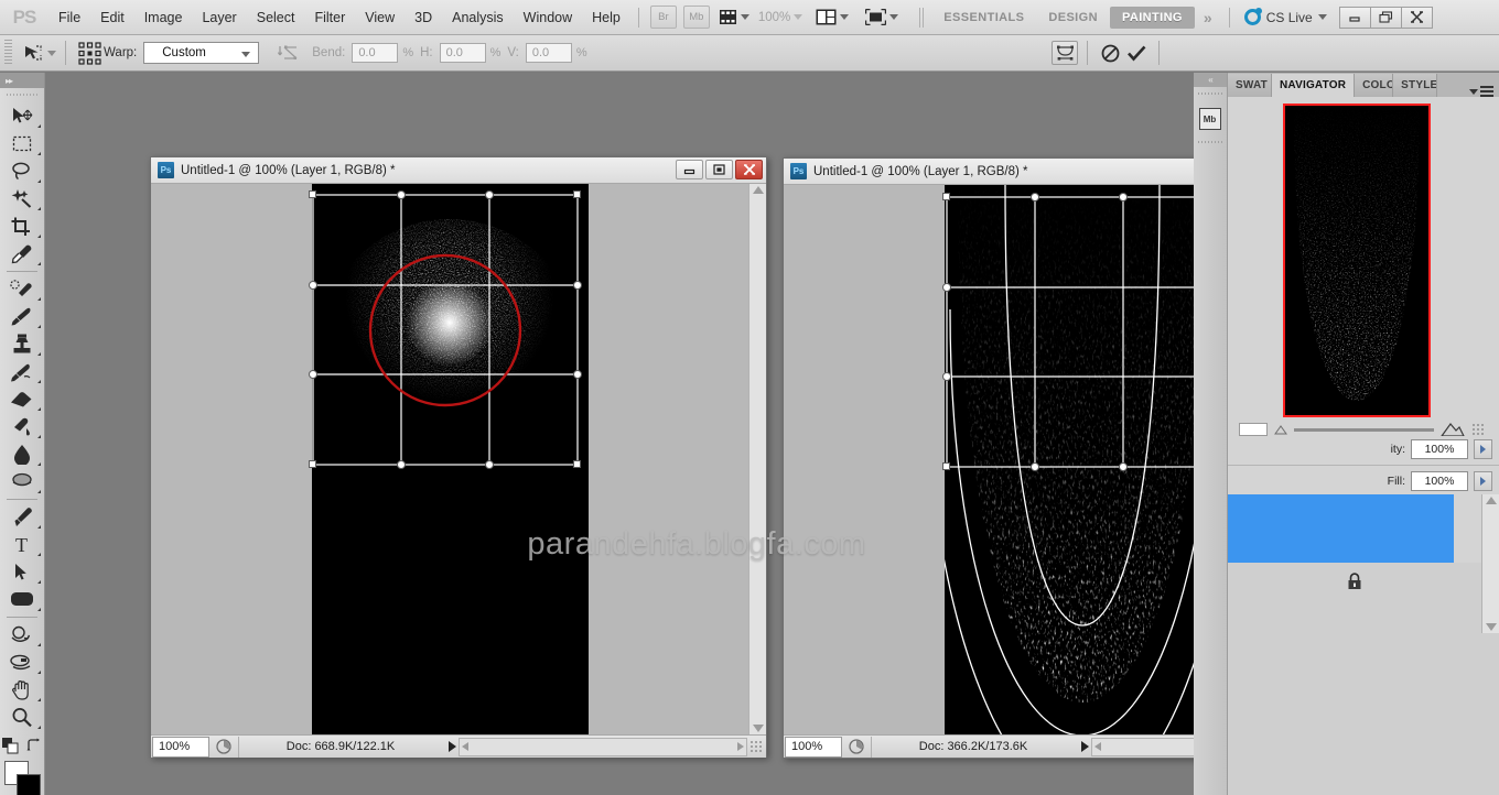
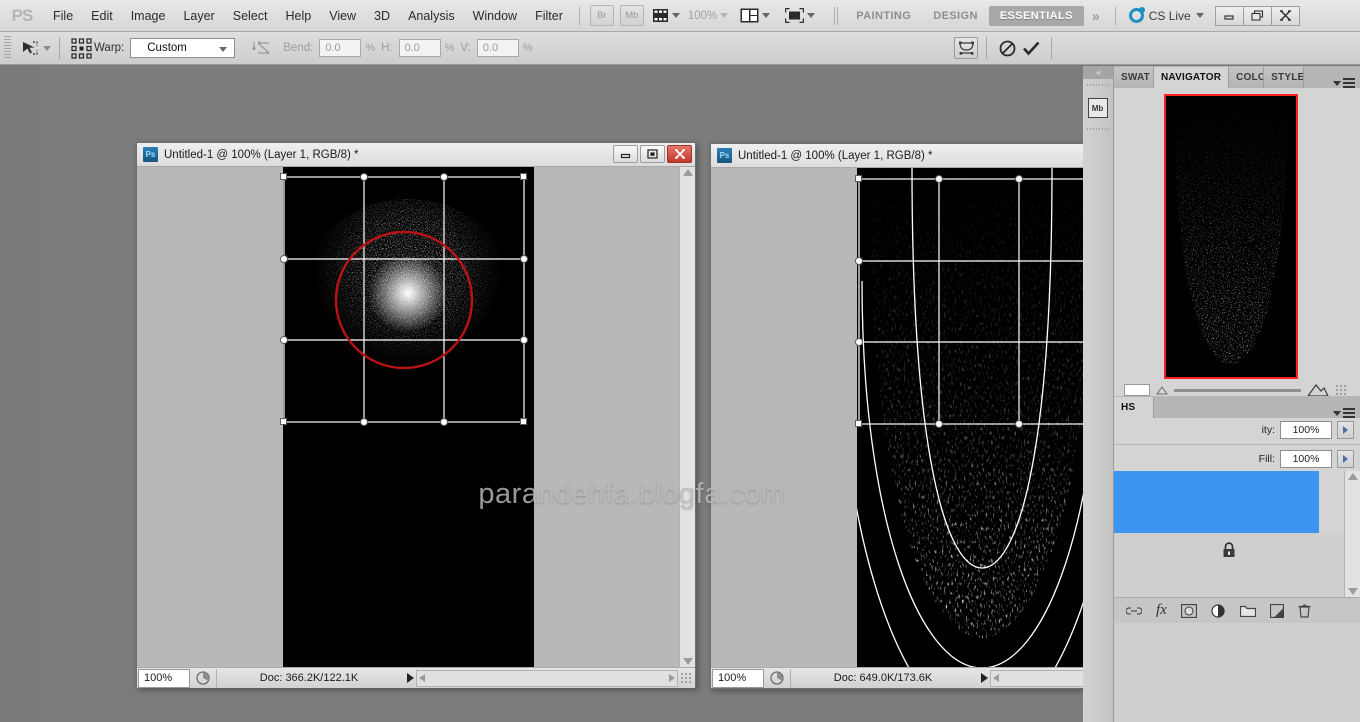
  PS
  File
  Edit
  Image
  Layer
  Select
- Filter
+ Help
  View
  3D
  Analysis
  Window
- Help
+ Filter
  Br
  Mb
  100%
- ESSENTIALS
+ PAINTING
  DESIGN
- PAINTING
+ ESSENTIALS
  »
  CS Live
  Warp:
  Custom
  Bend:
  0.0
  %
  H:
  0.0
  %
  V:
  0.0
  %
- ▸▸
- T
  Ps
  Untitled-1 @ 100% (Layer 1, RGB/8) *
  100%
- Doc: 668.9K/122.1K
+ Doc: 366.2K/122.1K
  Ps
  Untitled-1 @ 100% (Layer 1, RGB/8) *
  100%
- Doc: 366.2K/173.6K
+ Doc: 649.0K/173.6K
  parandehfa.blogfa.com
  «
  Mb
  SWAT
  NAVIGATOR
  COLO
  STYLE
+ HS
  ity:
  100%
  Fill:
  100%
+ fx
